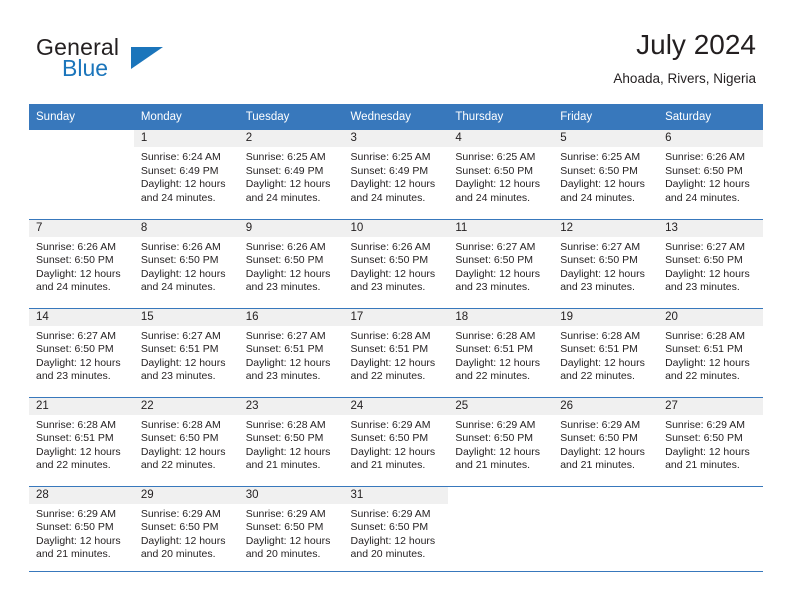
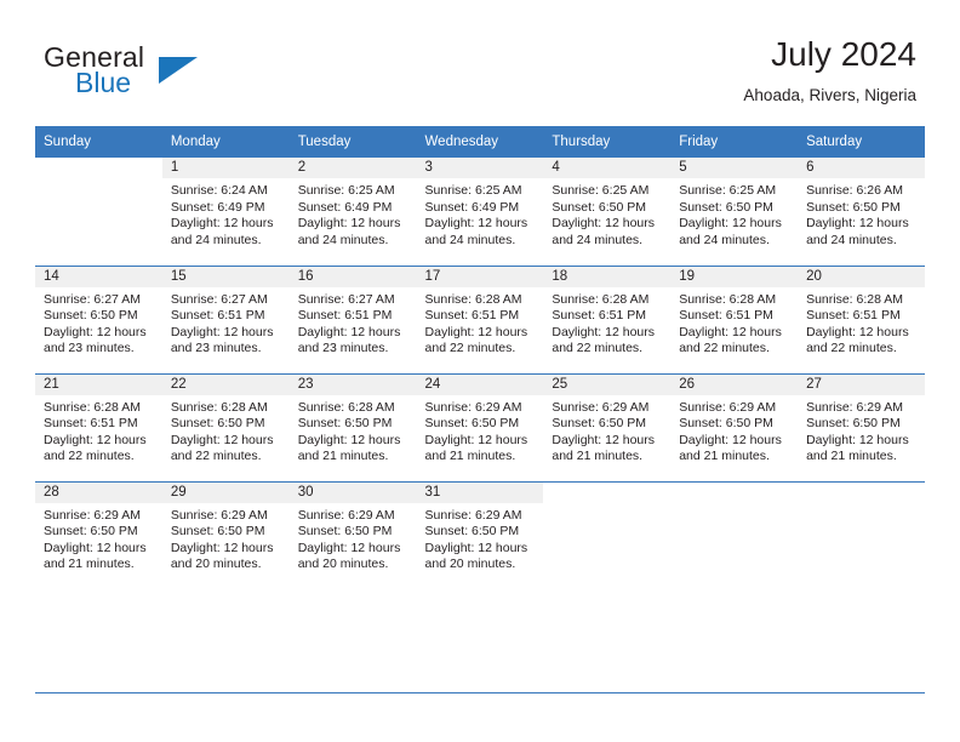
  General
  Blue
  July 2024
  Ahoada, Rivers, Nigeria
  Sunday	Monday	Tuesday	Wednesday	Thursday	Friday	Saturday
  	1Sunrise: 6:24 AMSunset: 6:49 PMDaylight: 12 hoursand 24 minutes.	2Sunrise: 6:25 AMSunset: 6:49 PMDaylight: 12 hoursand 24 minutes.	3Sunrise: 6:25 AMSunset: 6:49 PMDaylight: 12 hoursand 24 minutes.	4Sunrise: 6:25 AMSunset: 6:50 PMDaylight: 12 hoursand 24 minutes.	5Sunrise: 6:25 AMSunset: 6:50 PMDaylight: 12 hoursand 24 minutes.	6Sunrise: 6:26 AMSunset: 6:50 PMDaylight: 12 hoursand 24 minutes.
- 7Sunrise: 6:26 AMSunset: 6:50 PMDaylight: 12 hoursand 24 minutes.	8Sunrise: 6:26 AMSunset: 6:50 PMDaylight: 12 hoursand 24 minutes.	9Sunrise: 6:26 AMSunset: 6:50 PMDaylight: 12 hoursand 23 minutes.	10Sunrise: 6:26 AMSunset: 6:50 PMDaylight: 12 hoursand 23 minutes.	11Sunrise: 6:27 AMSunset: 6:50 PMDaylight: 12 hoursand 23 minutes.	12Sunrise: 6:27 AMSunset: 6:50 PMDaylight: 12 hoursand 23 minutes.	13Sunrise: 6:27 AMSunset: 6:50 PMDaylight: 12 hoursand 23 minutes.
  14Sunrise: 6:27 AMSunset: 6:50 PMDaylight: 12 hoursand 23 minutes.	15Sunrise: 6:27 AMSunset: 6:51 PMDaylight: 12 hoursand 23 minutes.	16Sunrise: 6:27 AMSunset: 6:51 PMDaylight: 12 hoursand 23 minutes.	17Sunrise: 6:28 AMSunset: 6:51 PMDaylight: 12 hoursand 22 minutes.	18Sunrise: 6:28 AMSunset: 6:51 PMDaylight: 12 hoursand 22 minutes.	19Sunrise: 6:28 AMSunset: 6:51 PMDaylight: 12 hoursand 22 minutes.	20Sunrise: 6:28 AMSunset: 6:51 PMDaylight: 12 hoursand 22 minutes.
  21Sunrise: 6:28 AMSunset: 6:51 PMDaylight: 12 hoursand 22 minutes.	22Sunrise: 6:28 AMSunset: 6:50 PMDaylight: 12 hoursand 22 minutes.	23Sunrise: 6:28 AMSunset: 6:50 PMDaylight: 12 hoursand 21 minutes.	24Sunrise: 6:29 AMSunset: 6:50 PMDaylight: 12 hoursand 21 minutes.	25Sunrise: 6:29 AMSunset: 6:50 PMDaylight: 12 hoursand 21 minutes.	26Sunrise: 6:29 AMSunset: 6:50 PMDaylight: 12 hoursand 21 minutes.	27Sunrise: 6:29 AMSunset: 6:50 PMDaylight: 12 hoursand 21 minutes.
  28Sunrise: 6:29 AMSunset: 6:50 PMDaylight: 12 hoursand 21 minutes.	29Sunrise: 6:29 AMSunset: 6:50 PMDaylight: 12 hoursand 20 minutes.	30Sunrise: 6:29 AMSunset: 6:50 PMDaylight: 12 hoursand 20 minutes.	31Sunrise: 6:29 AMSunset: 6:50 PMDaylight: 12 hoursand 20 minutes.
